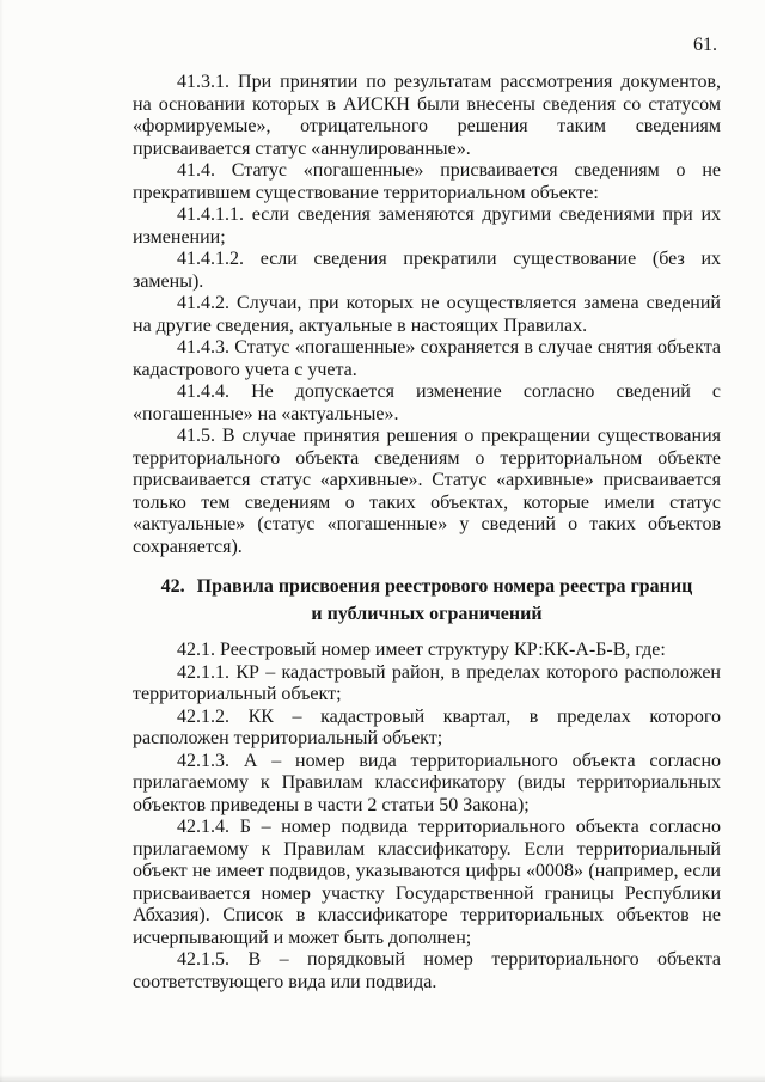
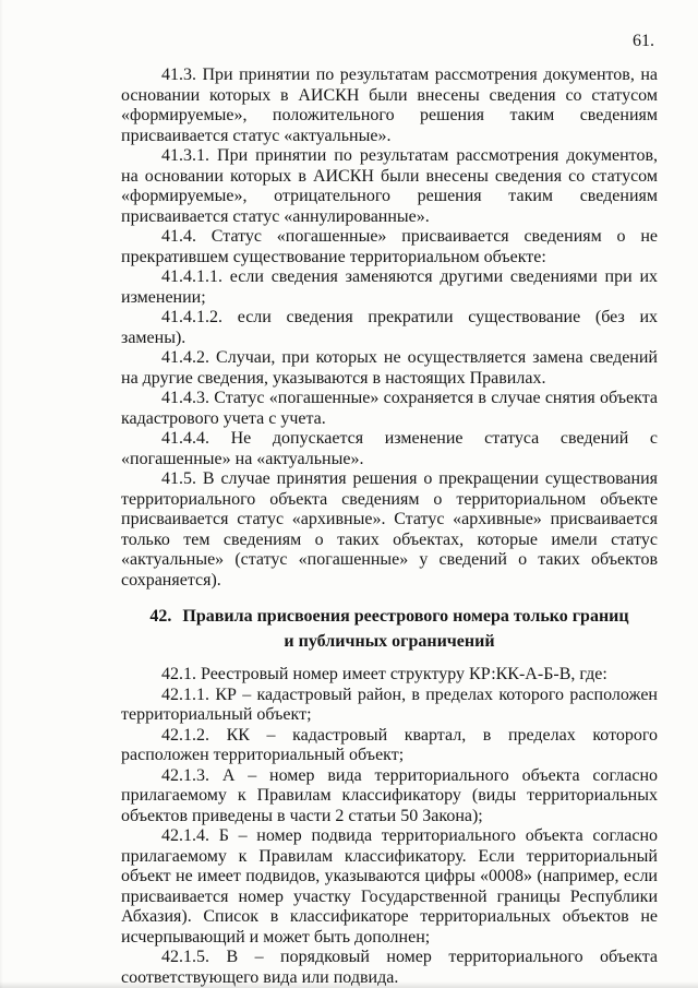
  61.
+ 41.3. При принятии по результатам рассмотрения документов, на основании которых в АИСКН были внесены сведения со статусом «формируемые», положительного решения таким сведениям присваивается статус «актуальные».
  41.3.1. При принятии по результатам рассмотрения документов, на основании которых в АИСКН были внесены сведения со статусом «формируемые», отрицательного решения таким сведениям присваивается статус «аннулированные».
  41.4. Статус «погашенные» присваивается сведениям о не прекратившем существование территориальном объекте:
  41.4.1.1. если сведения заменяются другими сведениями при их изменении;
  41.4.1.2. если сведения прекратили существование (без их замены).
- 41.4.2. Случаи, при которых не осуществляется замена сведений на другие сведения, актуальные в настоящих Правилах.
+ 41.4.2. Случаи, при которых не осуществляется замена сведений на другие сведения, указываются в настоящих Правилах.
  41.4.3. Статус «погашенные» сохраняется в случае снятия объекта кадастрового учета с учета.
- 41.4.4. Не допускается изменение согласно сведений с «погашенные» на «актуальные».
+ 41.4.4. Не допускается изменение статуса сведений с «погашенные» на «актуальные».
  41.5. В случае принятия решения о прекращении существования территориального объекта сведениям о территориальном объекте присваивается статус «архивные». Статус «архивные» присваивается только тем сведениям о таких объектах, которые имели статус «актуальные» (статус «погашенные» у сведений о таких объектов сохраняется).
- 42. Правила присвоения реестрового номера реестра границ и публичных ограничений
+ 42. Правила присвоения реестрового номера только границ и публичных ограничений
  42.1. Реестровый номер имеет структуру КР:КК-А-Б-В, где:
  42.1.1. КР – кадастровый район, в пределах которого расположен территориальный объект;
  42.1.2. КК – кадастровый квартал, в пределах которого расположен территориальный объект;
  42.1.3. А – номер вида территориального объекта согласно прилагаемому к Правилам классификатору (виды территориальных объектов приведены в части 2 статьи 50 Закона);
  42.1.4. Б – номер подвида территориального объекта согласно прилагаемому к Правилам классификатору. Если территориальный объект не имеет подвидов, указываются цифры «0008» (например, если присваивается номер участку Государственной границы Республики Абхазия). Список в классификаторе территориальных объектов не исчерпывающий и может быть дополнен;
  42.1.5. В – порядковый номер территориального объекта соответствующего вида или подвида.
